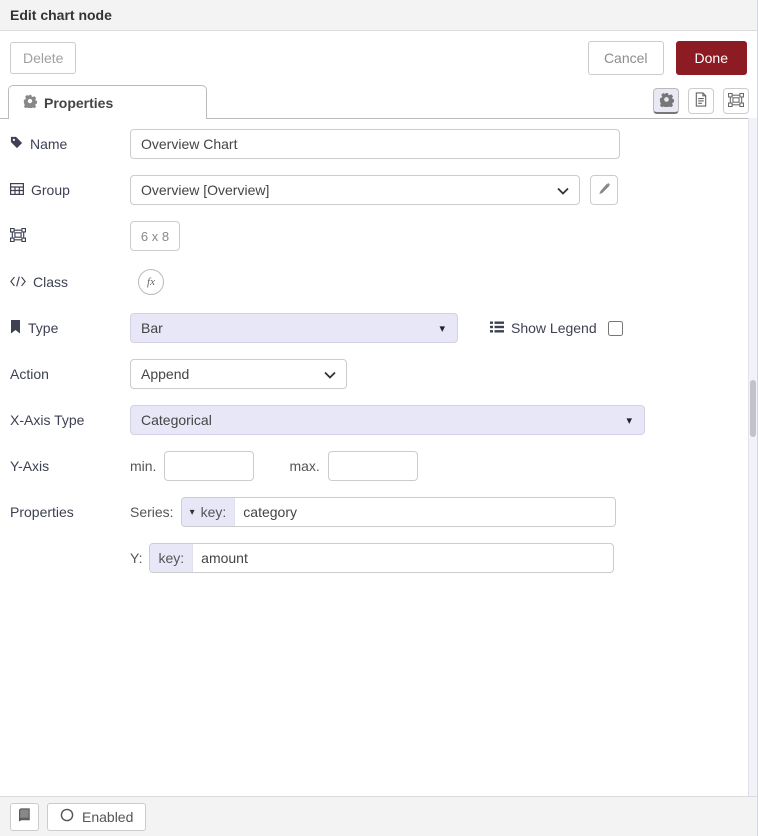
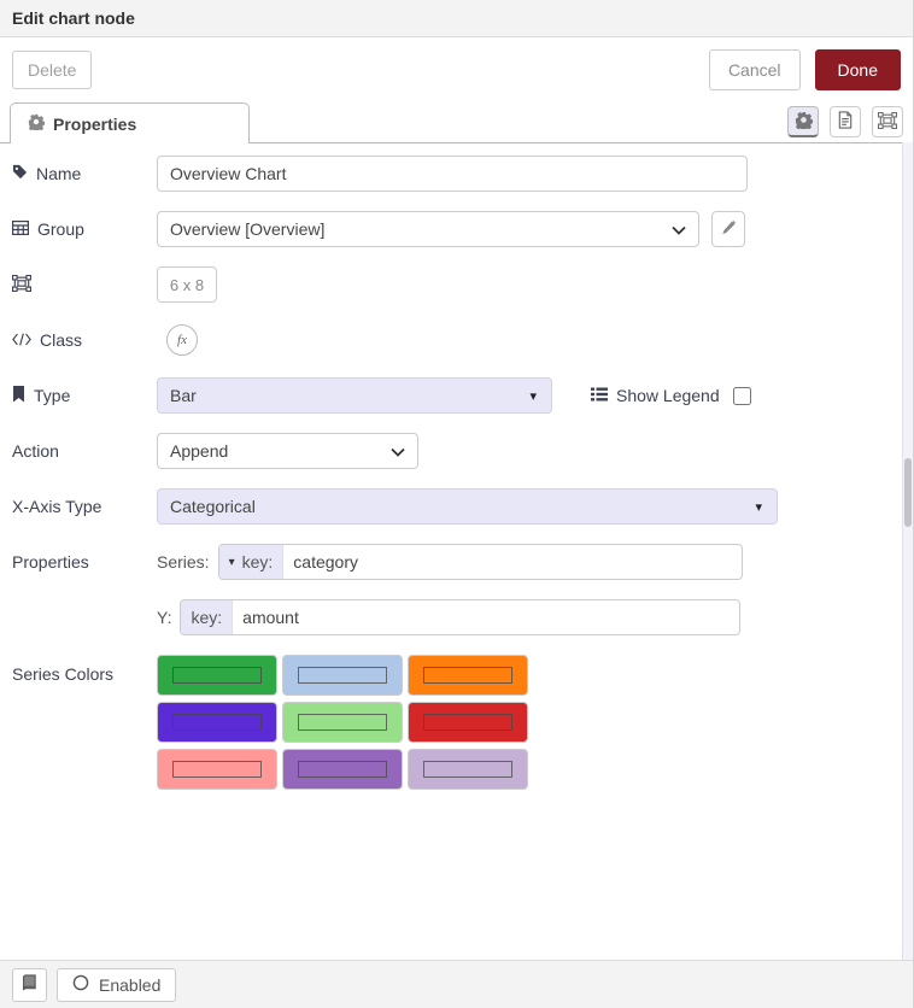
  Edit chart node
  Delete
  Cancel
  Done
  Properties
  Name
  Overview Chart
  Group
  Overview [Overview]
  6 x 8
  Class
  fx
  Type
  Bar
  ▾
  Show Legend
  Action
  Append
  X-Axis Type
  Categorical
  ▾
- Y-Axis
- min.
- max.
  Properties
  Series:
  ▾
  key:
  category
  Y:
  key:
  amount
+ Series Colors
  Enabled
